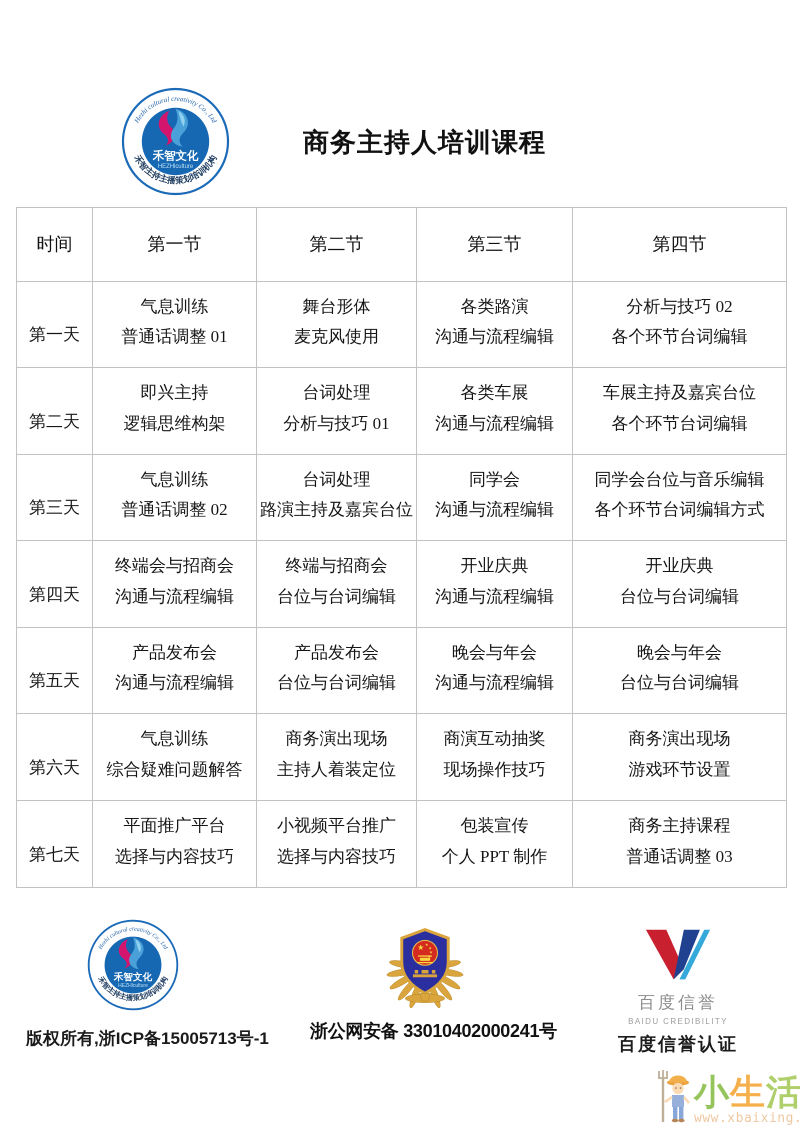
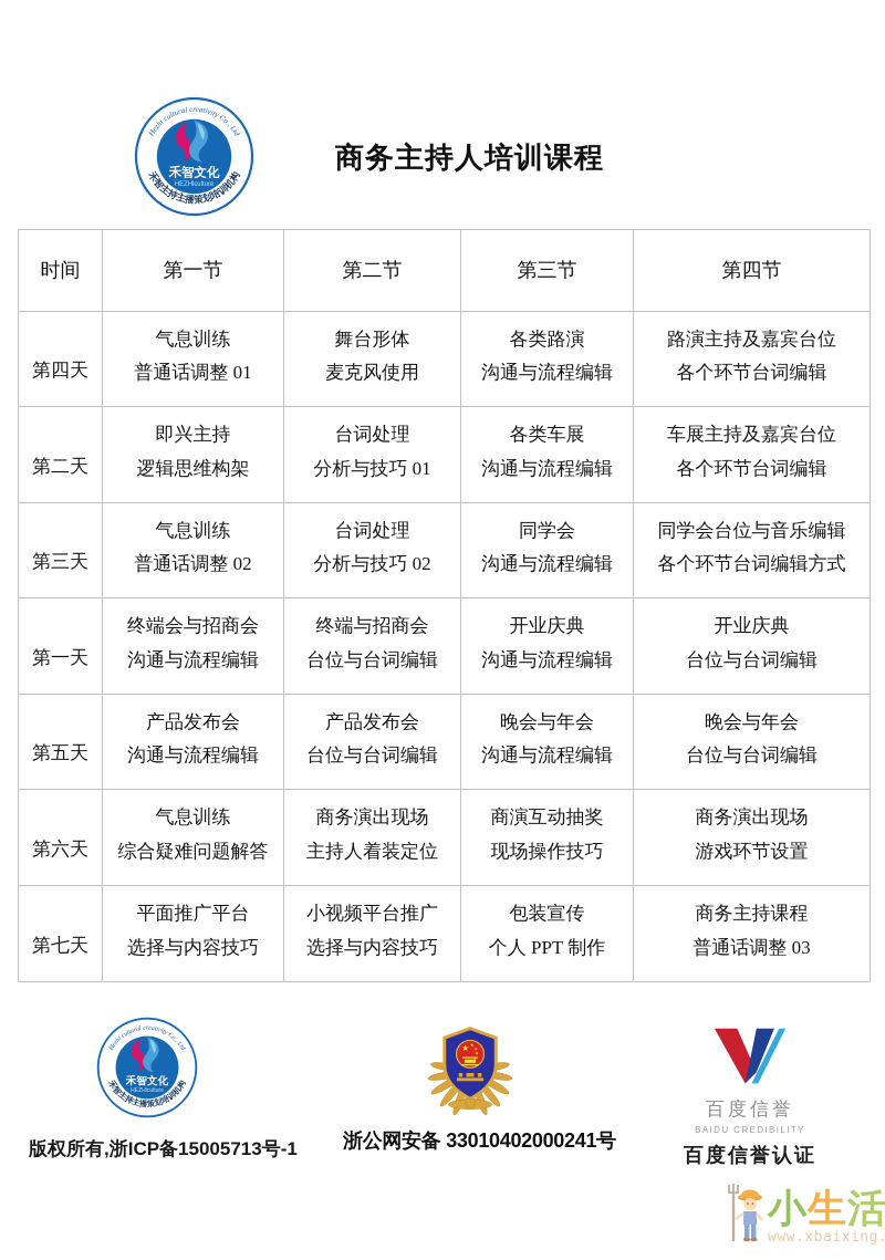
  商务主持人培训课程
  时间
  第一节
  第二节
  第三节
  第四节
- 第一天
+ 第四天
  气息训练
  普通话调整 01
  舞台形体
  麦克风使用
  各类路演
  沟通与流程编辑
- 分析与技巧 02
+ 路演主持及嘉宾台位
  各个环节台词编辑
  第二天
  即兴主持
  逻辑思维构架
  台词处理
  分析与技巧 01
  各类车展
  沟通与流程编辑
  车展主持及嘉宾台位
  各个环节台词编辑
  第三天
  气息训练
  普通话调整 02
  台词处理
- 路演主持及嘉宾台位
+ 分析与技巧 02
  同学会
  沟通与流程编辑
  同学会台位与音乐编辑
  各个环节台词编辑方式
- 第四天
+ 第一天
  终端会与招商会
  沟通与流程编辑
  终端与招商会
  台位与台词编辑
  开业庆典
  沟通与流程编辑
  开业庆典
  台位与台词编辑
  第五天
  产品发布会
  沟通与流程编辑
  产品发布会
  台位与台词编辑
  晚会与年会
  沟通与流程编辑
  晚会与年会
  台位与台词编辑
  第六天
  气息训练
  综合疑难问题解答
  商务演出现场
  主持人着装定位
  商演互动抽奖
  现场操作技巧
  商务演出现场
  游戏环节设置
  第七天
  平面推广平台
  选择与内容技巧
  小视频平台推广
  选择与内容技巧
  包装宣传
  个人 PPT 制作
  商务主持课程
  普通话调整 03
  版权所有,浙ICP备15005713号-1
  浙公网安备 33010402000241号
  百度信誉
  BAIDU CREDIBILITY
  百度信誉认证
  小生活
  www.xbaixing.
